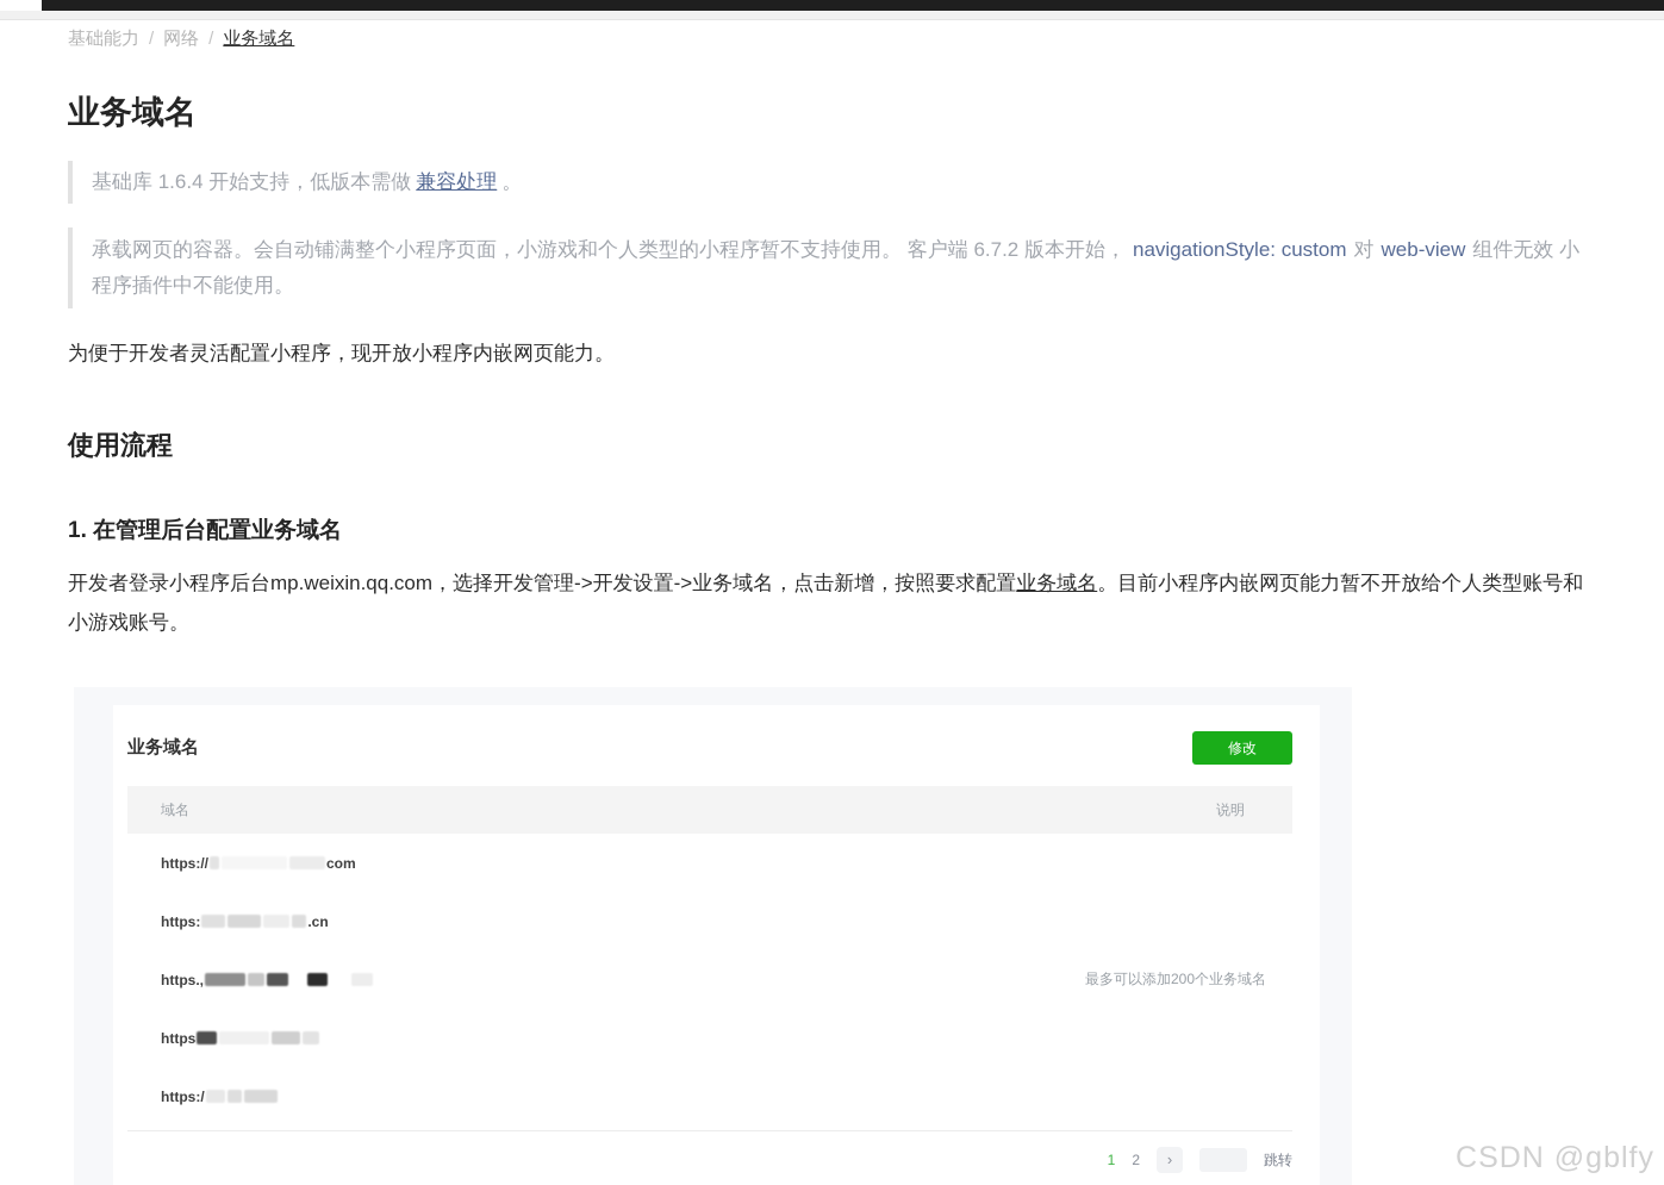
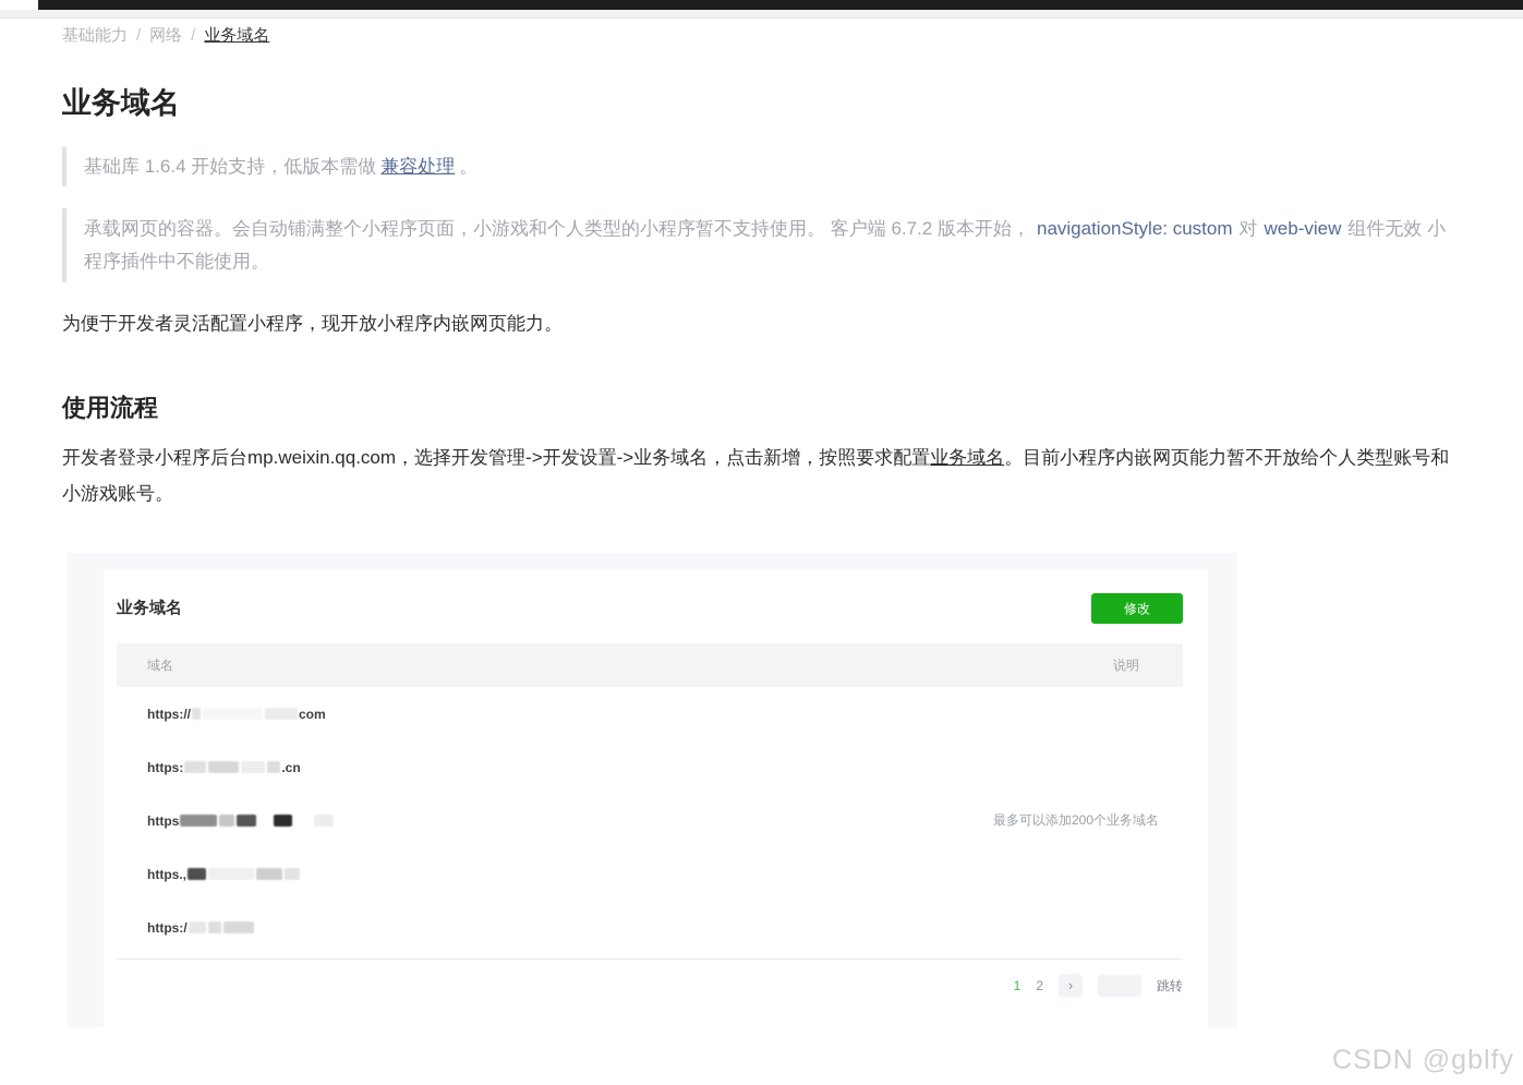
  基础能力 / 网络 / 业务域名
  业务域名
  基础库 1.6.4 开始支持，低版本需做 兼容处理 。
  承载网页的容器。会自动铺满整个小程序页面，小游戏和个人类型的小程序暂不支持使用。 客户端 6.7.2 版本开始， navigationStyle: custom 对 web-view 组件无效 小程序插件中不能使用。
  为便于开发者灵活配置小程序，现开放小程序内嵌网页能力。
  使用流程
- 1. 在管理后台配置业务域名
  开发者登录小程序后台mp.weixin.qq.com，选择开发管理->开发设置->业务域名，点击新增，按照要求配置业务域名。目前小程序内嵌网页能力暂不开放给个人类型账号和小游戏账号。
  业务域名
  修改
  域名
  说明
  https://
  com
  https:
  .cn
- https.,
+ https
  最多可以添加200个业务域名
- https
+ https.,
  https:/
  1
  2
  ›
  跳转
  CSDN @gblfy
